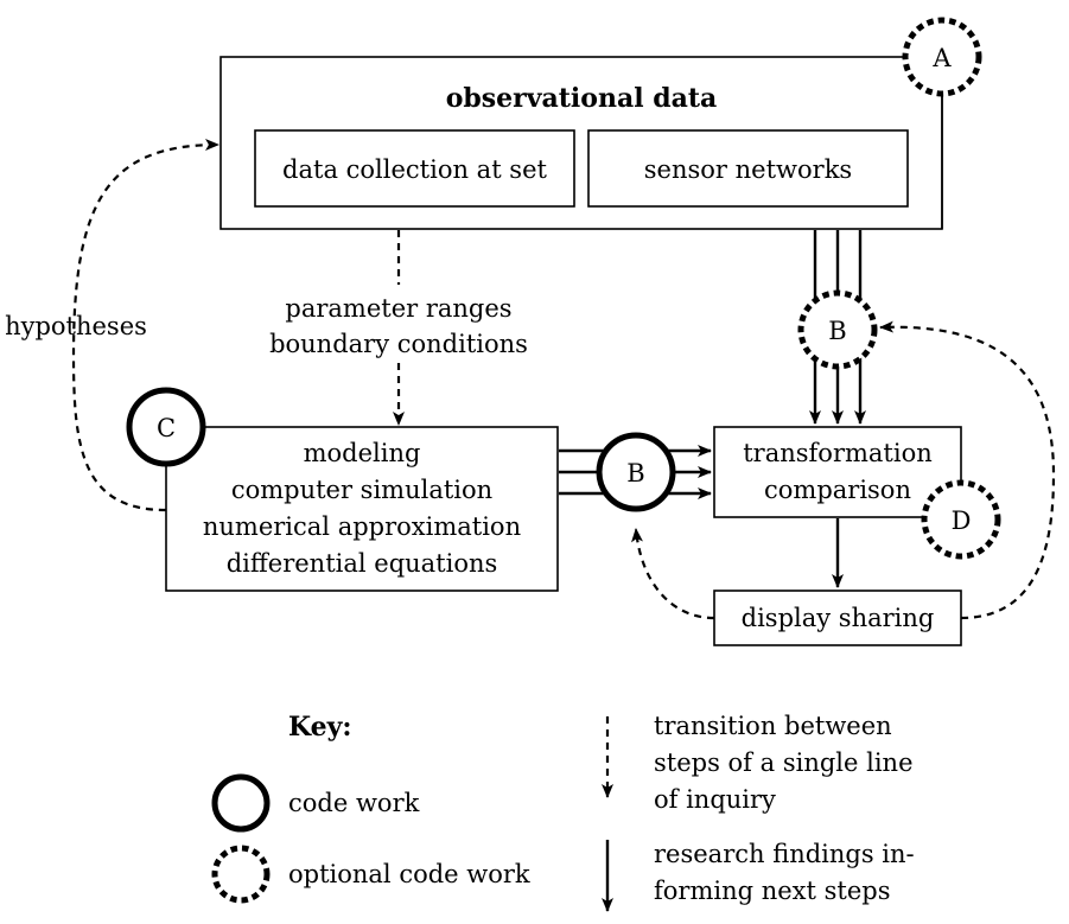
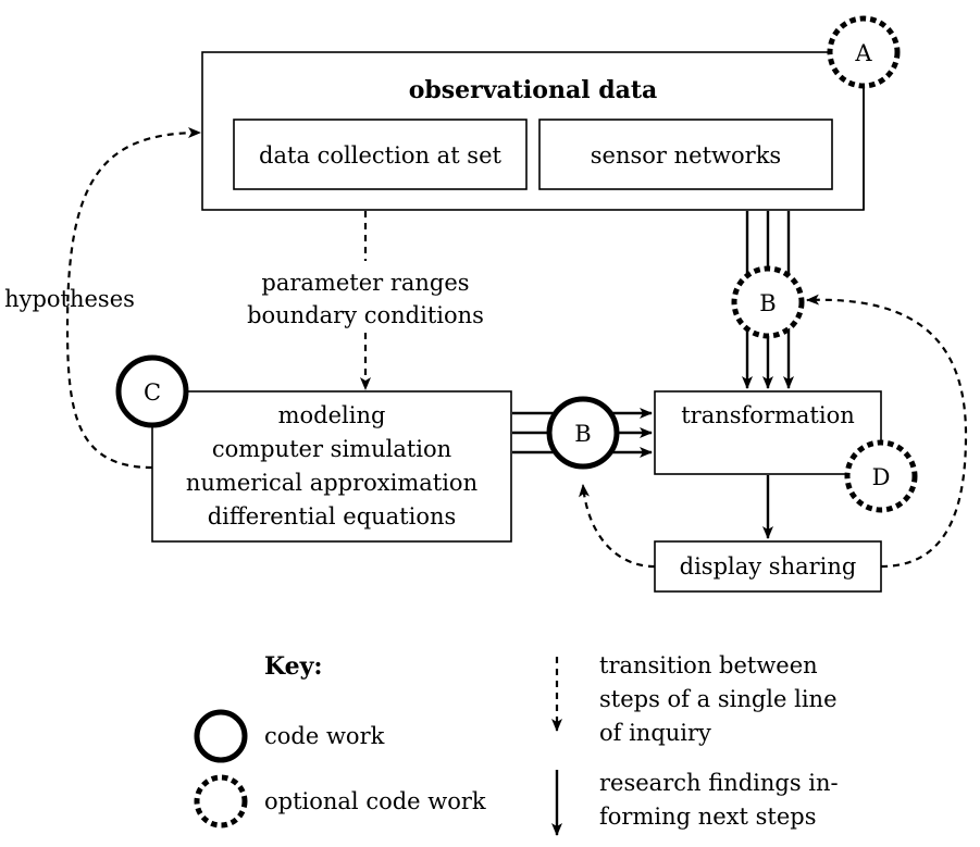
  observational data
  data collection at set
  sensor networks
  modeling
  computer simulation
  numerical approximation
  differential equations
  transformation
- comparison
  display sharing
  hypotheses
  parameter ranges
  boundary conditions
  A
  B
  B
  C
  D
  Key:
  code work
  optional code work
  transition between
  steps of a single line
  of inquiry
  research findings in-
  forming next steps
